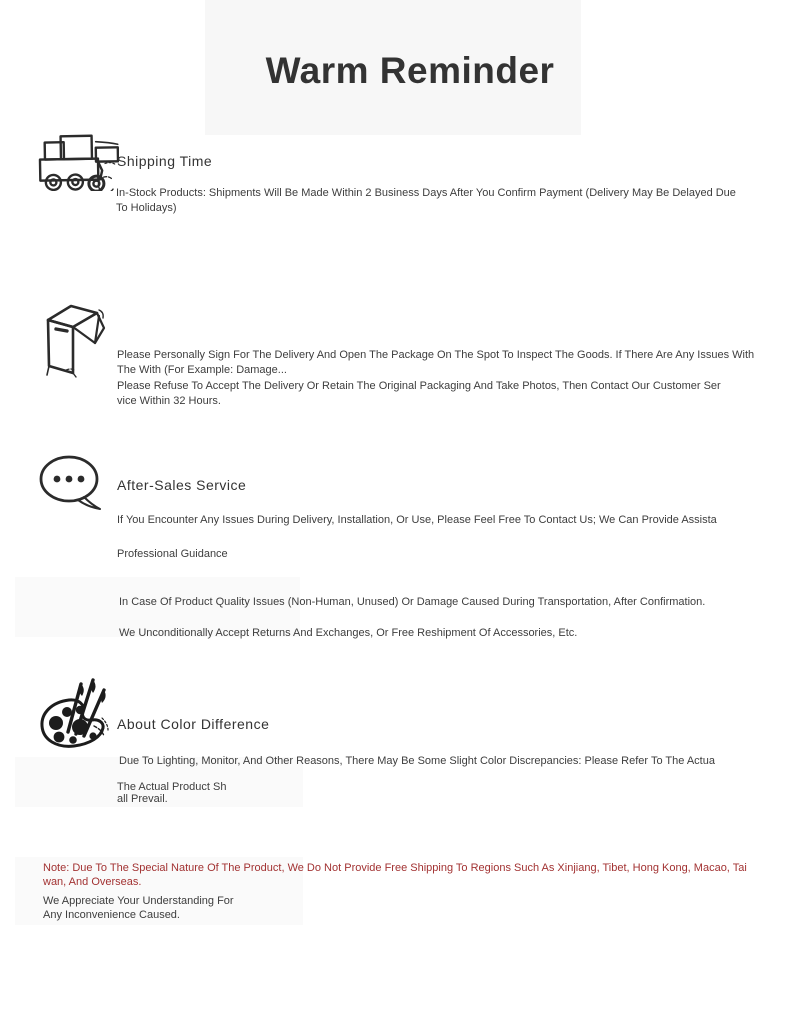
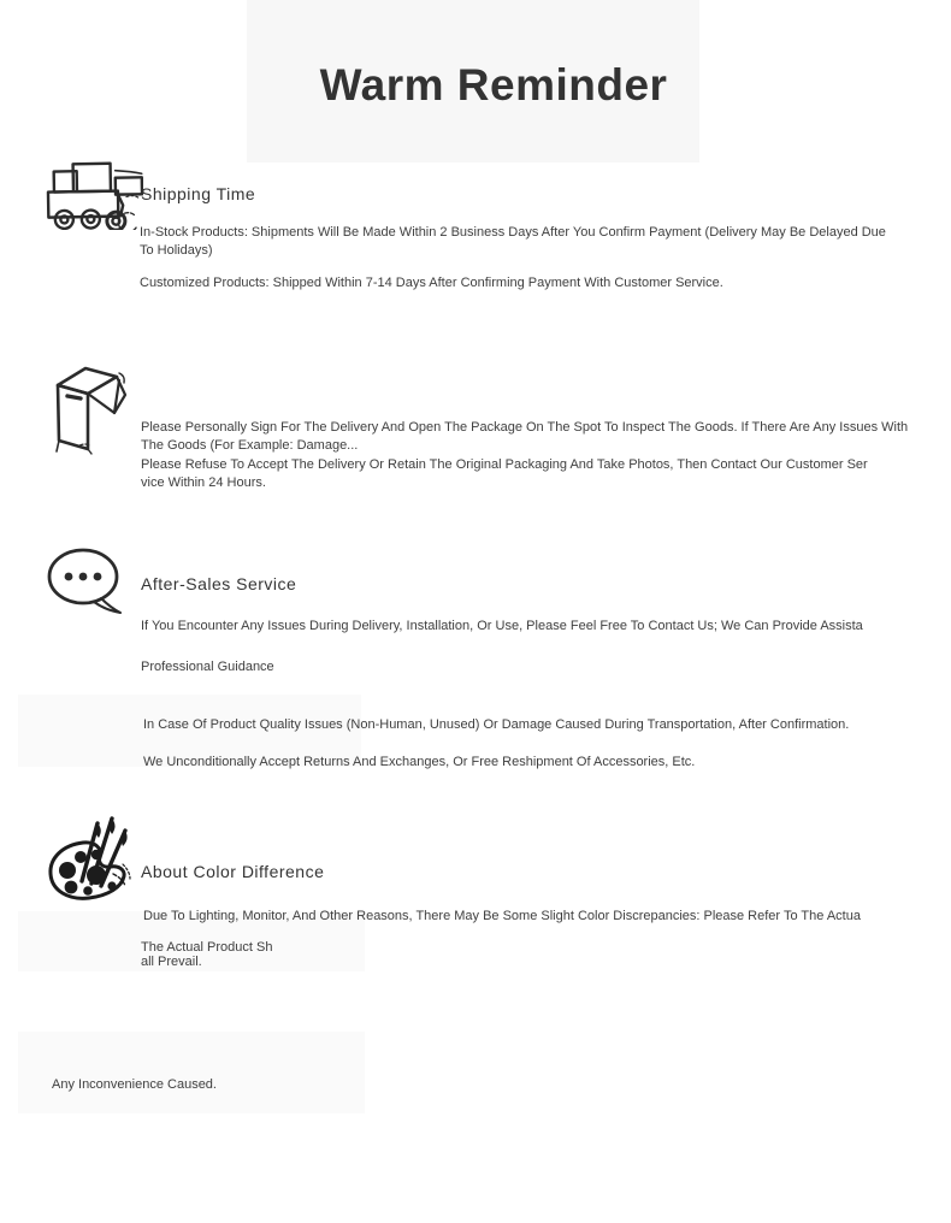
  Warm Reminder
  Shipping Time
  In-Stock Products: Shipments Will Be Made Within 2 Business Days After You Confirm Payment (Delivery May Be Delayed Due To Holidays)
+ Customized Products: Shipped Within 7-14 Days After Confirming Payment With Customer Service.
- Please Personally Sign For The Delivery And Open The Package On The Spot To Inspect The Goods. If There Are Any Issues With The With (For Example: Damage...
+ Please Personally Sign For The Delivery And Open The Package On The Spot To Inspect The Goods. If There Are Any Issues With The Goods (For Example: Damage...
- Please Refuse To Accept The Delivery Or Retain The Original Packaging And Take Photos, Then Contact Our Customer Service Within 32 Hours.
+ Please Refuse To Accept The Delivery Or Retain The Original Packaging And Take Photos, Then Contact Our Customer Service Within 24 Hours.
  After-Sales Service
  If You Encounter Any Issues During Delivery, Installation, Or Use, Please Feel Free To Contact Us; We Can Provide Assista
  Professional Guidance
  In Case Of Product Quality Issues (Non-Human, Unused) Or Damage Caused During Transportation, After Confirmation.
  We Unconditionally Accept Returns And Exchanges, Or Free Reshipment Of Accessories, Etc.
  About Color Difference
  Due To Lighting, Monitor, And Other Reasons, There May Be Some Slight Color Discrepancies: Please Refer To The Actua
  The Actual Product Sh
  all Prevail.
- Note: Due To The Special Nature Of The Product, We Do Not Provide Free Shipping To Regions Such As Xinjiang, Tibet, Hong Kong, Macao, Taiwan, And Overseas.
- We Appreciate Your Understanding For
  Any Inconvenience Caused.
